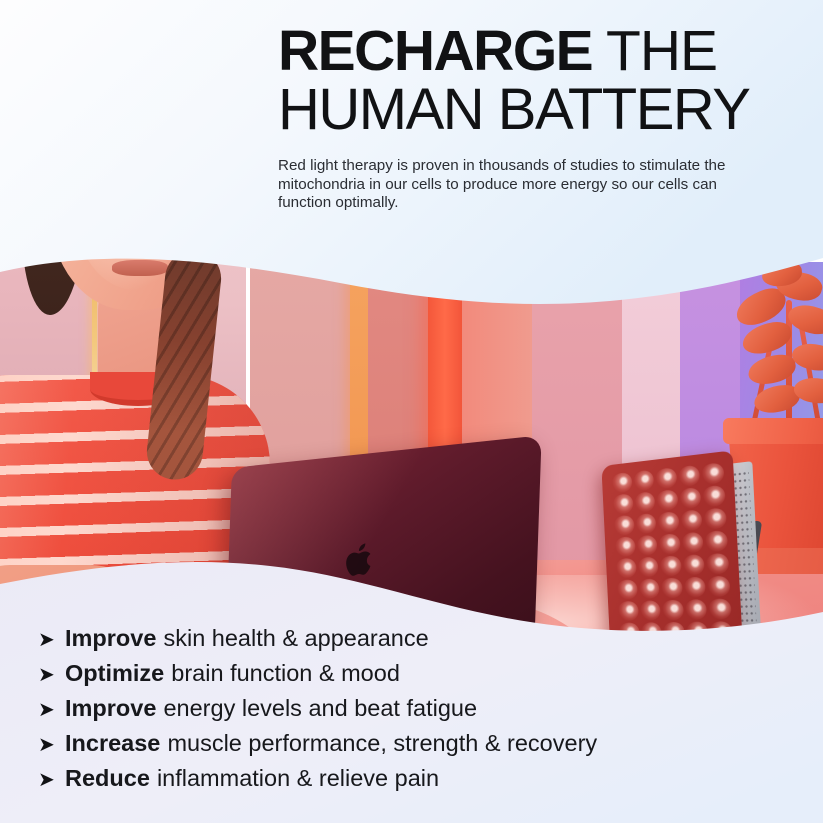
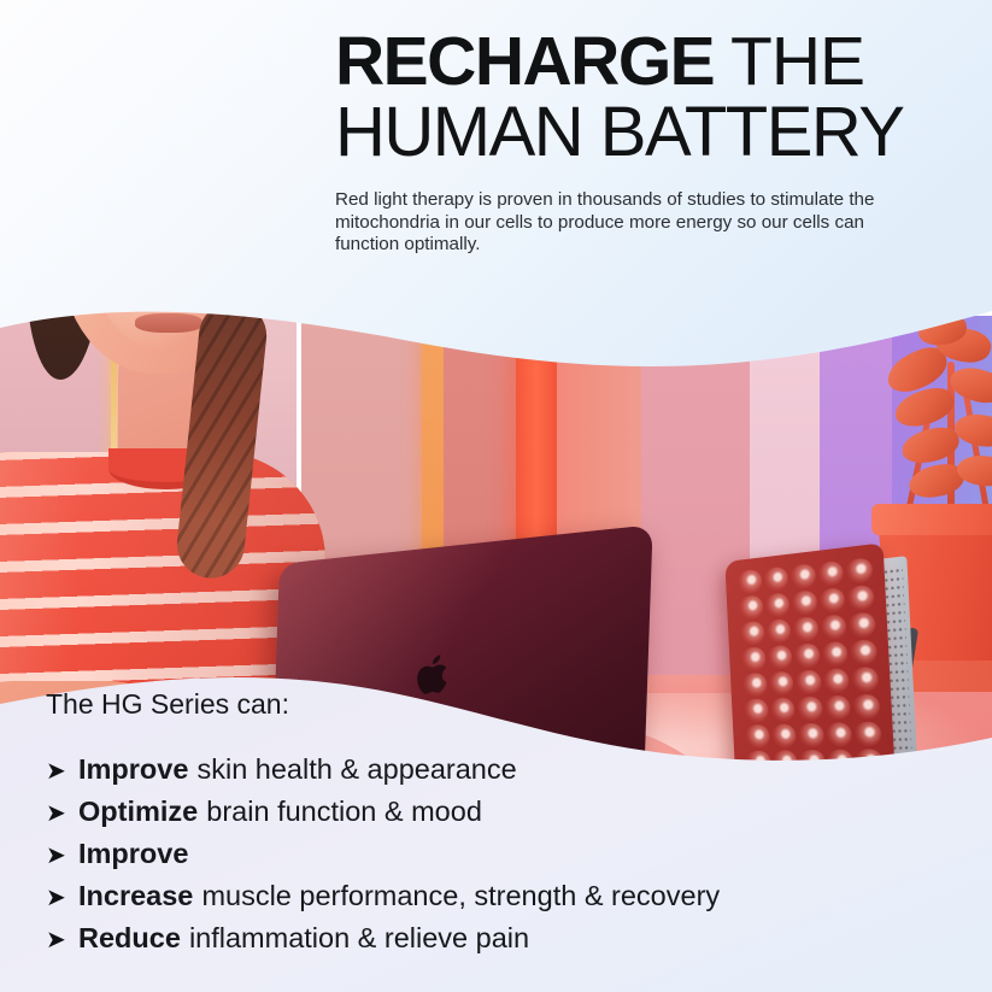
  RECHARGE THE
  HUMAN BATTERY
  Red light therapy is proven in thousands of studies to stimulate the mitochondria in our cells to produce more energy so our cells can function optimally.
+ The HG Series can:
  ➤
  Improve
  skin health & appearance
  ➤
  Optimize
  brain function & mood
  ➤
  Improve
- energy levels and beat fatigue
  ➤
  Increase
  muscle performance, strength & recovery
  ➤
  Reduce
  inflammation & relieve pain
